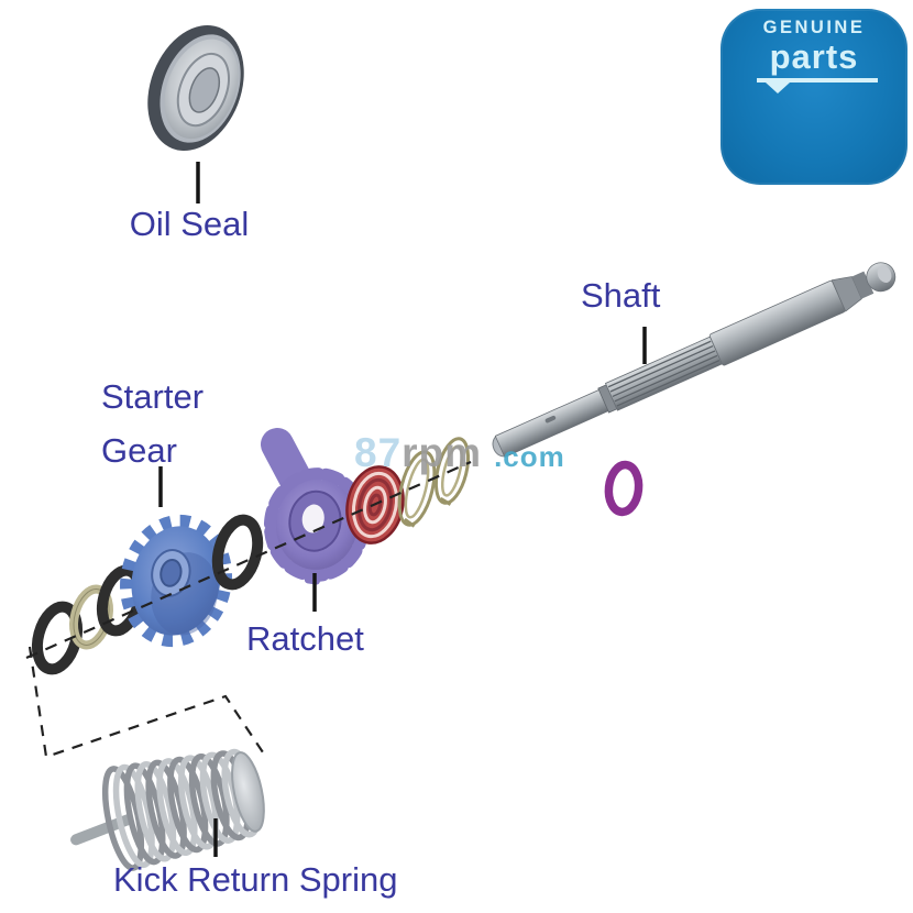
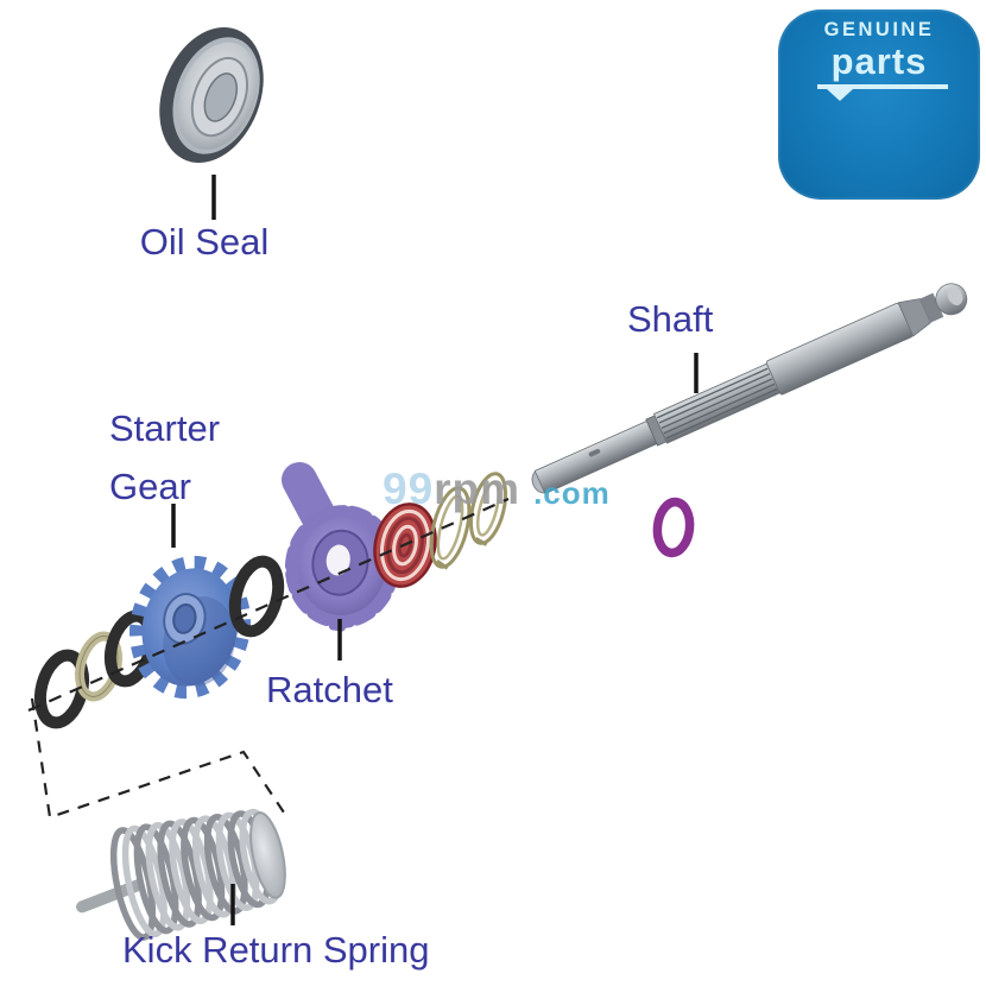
  Oil Seal
  Shaft
  Starter
  Gear
  Ratchet
  Kick Return Spring
- 87
+ 99
  rpm
  .com
  GENUINE
  parts
